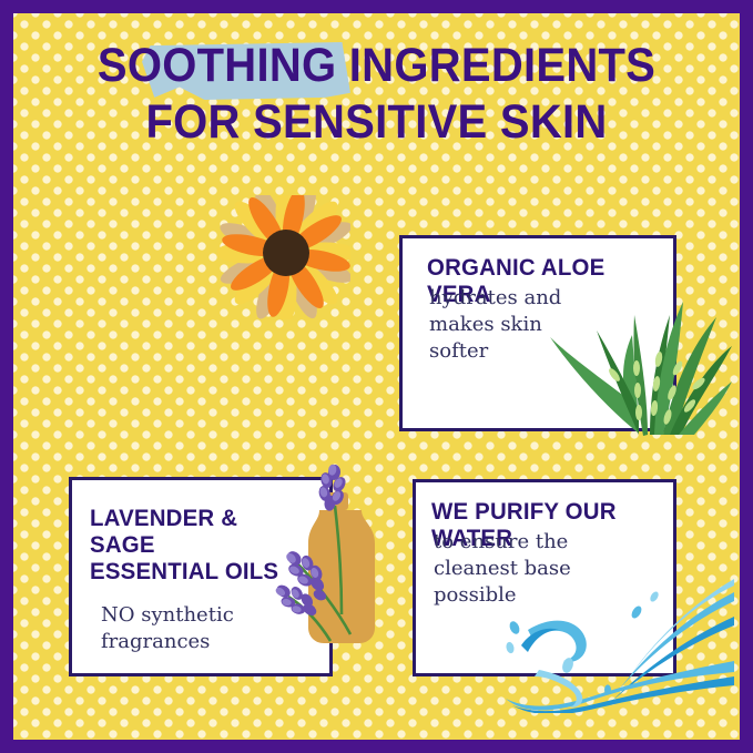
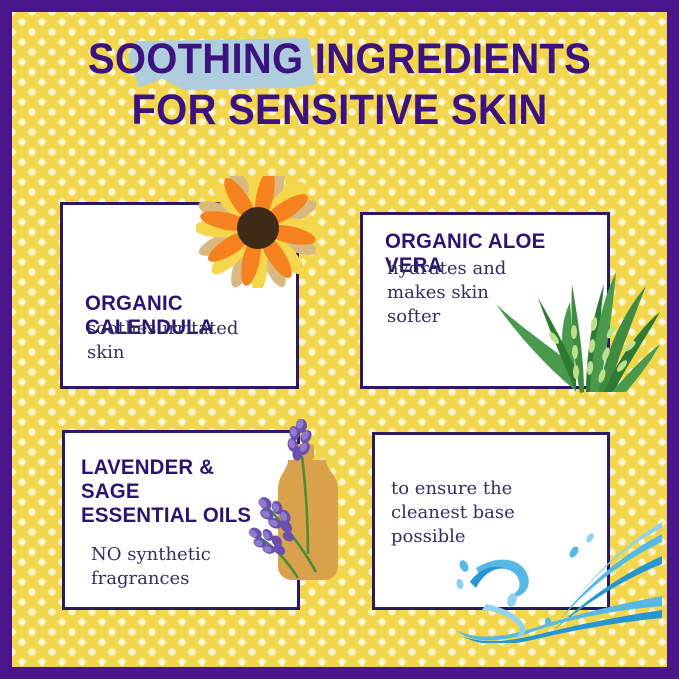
  SOOTHING INGREDIENTS
  FOR SENSITIVE SKIN
+ ORGANIC CALENDULA
+ soothes irritated
+ skin
  ORGANIC ALOE VERA
  hydrates and
  makes skin
  softer
  LAVENDER & SAGE
  ESSENTIAL OILS
  NO synthetic
  fragrances
- WE PURIFY OUR WATER
  to ensure the
  cleanest base
  possible
